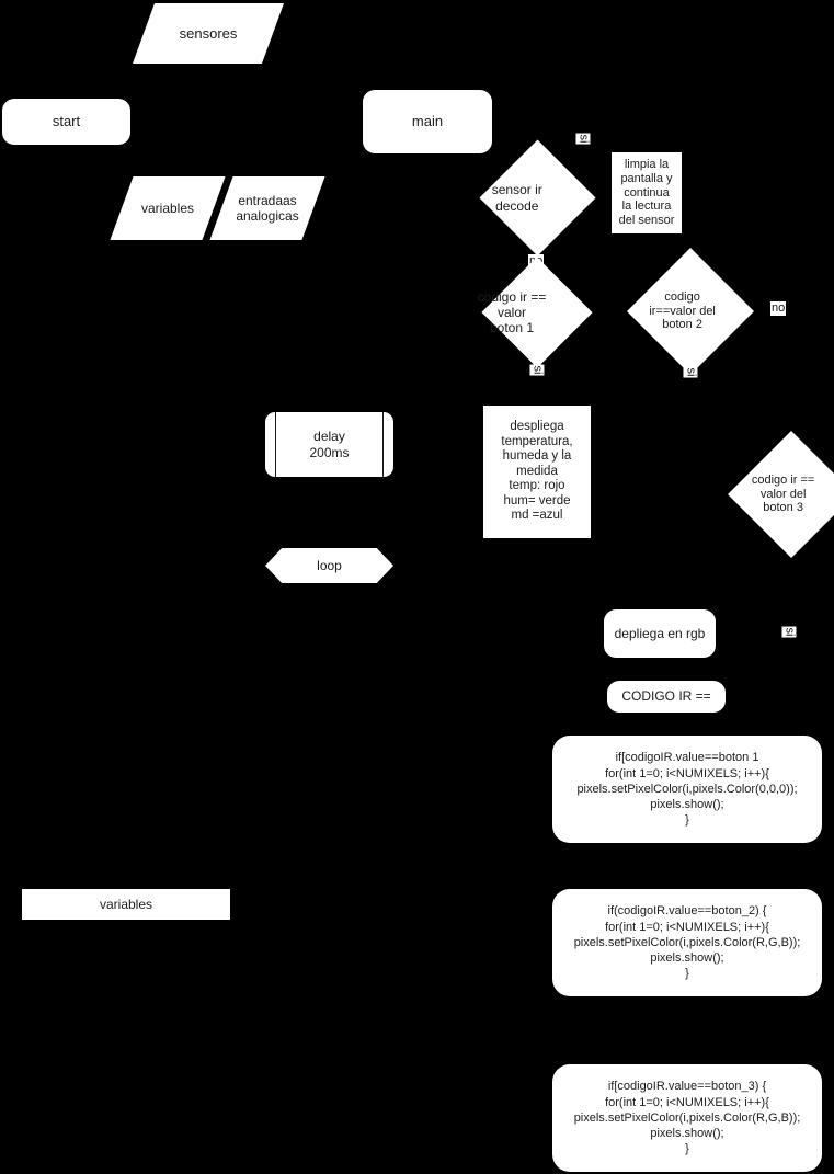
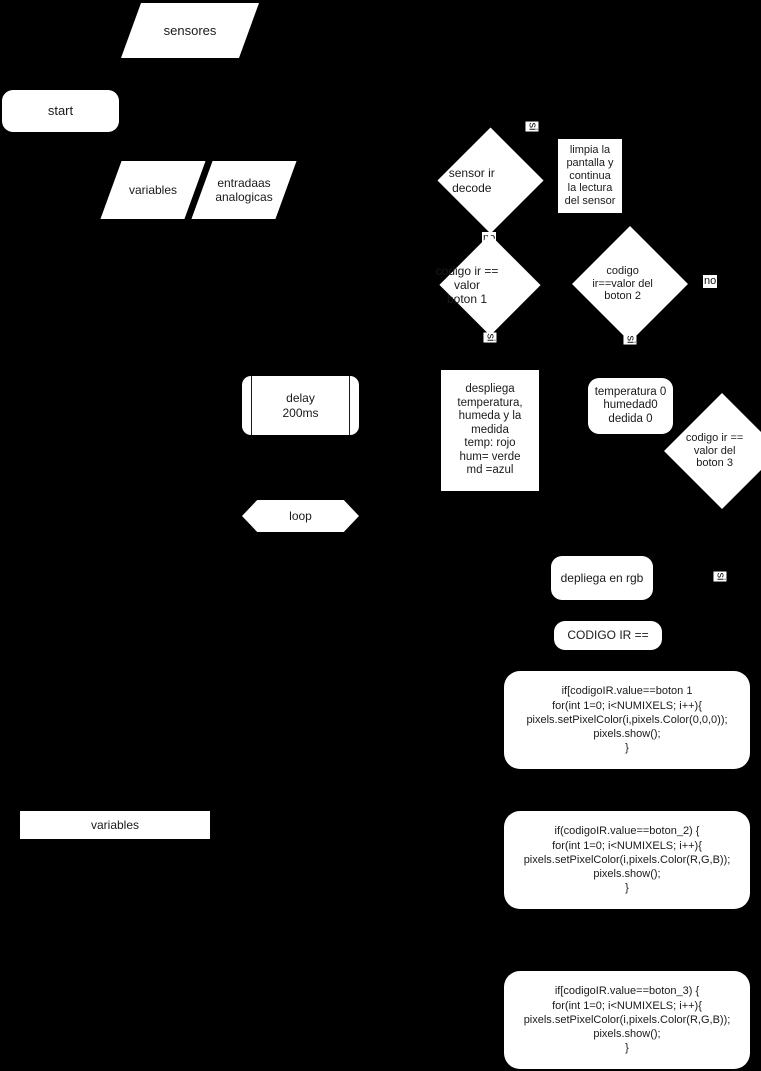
  sensores
  start
- main
  variables
  entradaas
  analogicas
  sensor ir
  decode
  limpia la
  pantalla y
  continua
  la lectura
  del sensor
  codigo ir == valor
  boton 1
  codigo
  ir==valor del
  boton 2
  no
  delay
  200ms
  despliega
  temperatura,
  humeda y la
  medida
  temp: rojo
  hum= verde
  md =azul
+ temperatura 0
+ humedad0
+ dedida 0
  codigo ir ==
  valor del
  boton 3
  loop
  depliega en rgb
  CODIGO IR ==
  if[codigoIR.value==boton 1
  for(int 1=0; i<NUMIXELS; i++){
  pixels.setPixelColor(i,pixels.Color(0,0,0));
  pixels.show();
  }
  variables
  if(codigoIR.value==boton_2) {
  for(int 1=0; i<NUMIXELS; i++){
  pixels.setPixelColor(i,pixels.Color(R,G,B));
  pixels.show();
  }
  if[codigoIR.value==boton_3) {
  for(int 1=0; i<NUMIXELS; i++){
  pixels.setPixelColor(i,pixels.Color(R,G,B));
  pixels.show();
  }
